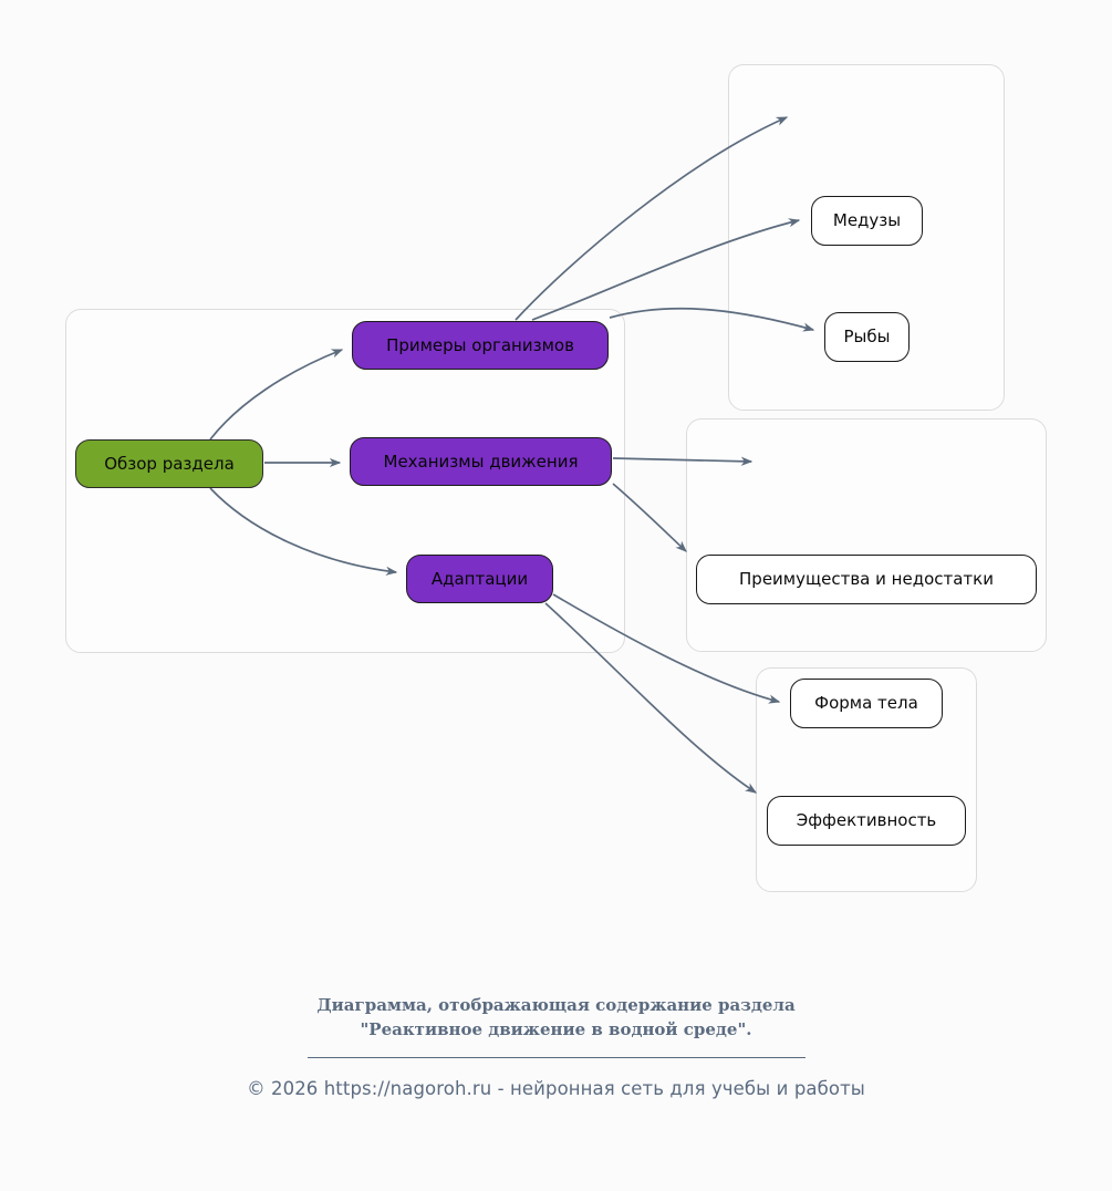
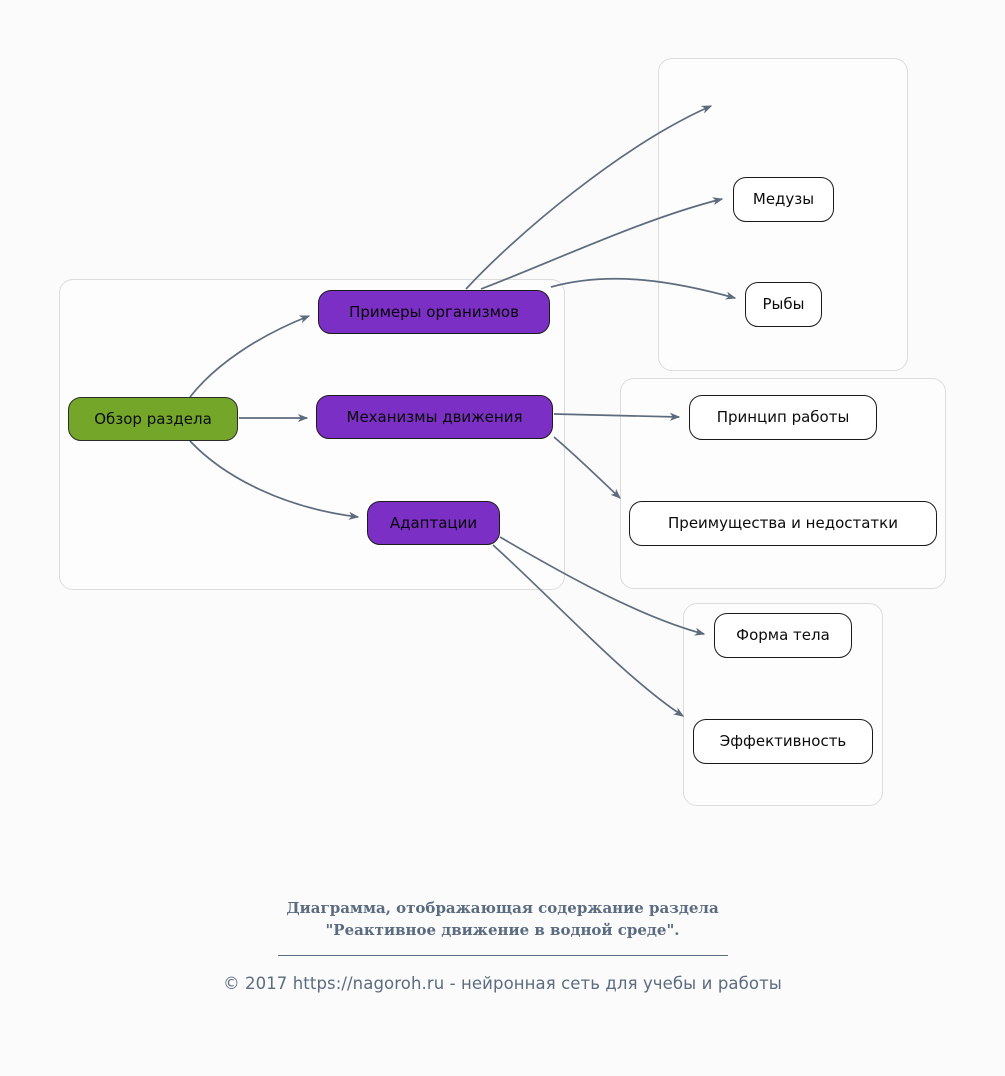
  Обзор раздела
  Примеры организмов
  Механизмы движения
  Адаптации
  Медузы
  Рыбы
+ Принцип работы
  Преимущества и недостатки
  Форма тела
  Эффективность
  Диаграмма, отображающая содержание раздела
  "Реактивное движение в водной среде".
- © 2026 https://nagoroh.ru - нейронная сеть для учебы и работы
+ © 2017 https://nagoroh.ru - нейронная сеть для учебы и работы
